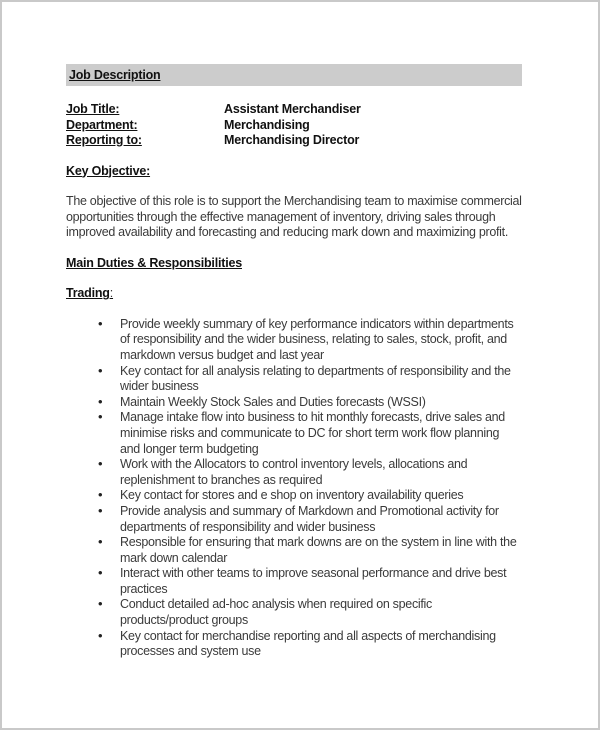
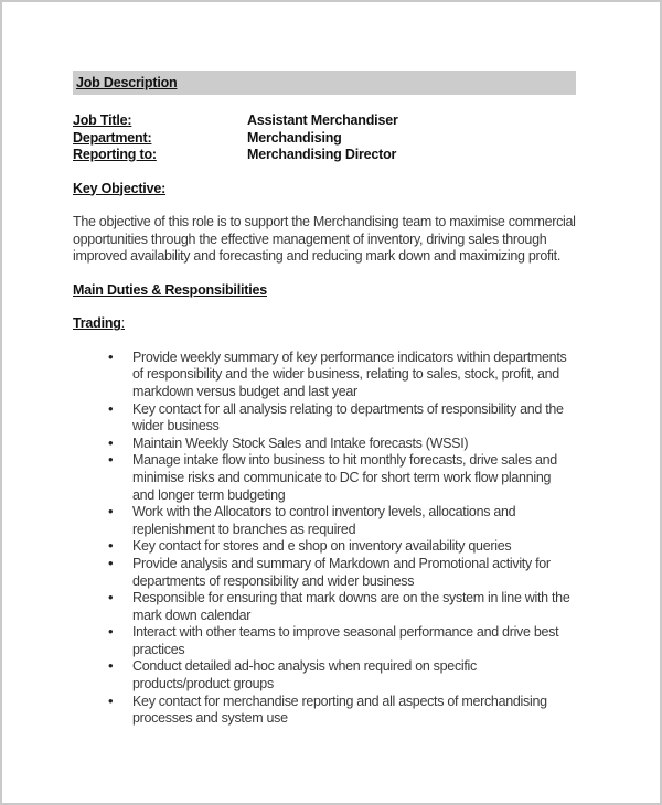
  Job Description
  Job Title:
  Assistant Merchandiser
  Department:
  Merchandising
  Reporting to:
  Merchandising Director
  Key Objective:
  The objective of this role is to support the Merchandising team to maximise commercial opportunities through the effective management of inventory, driving sales through improved availability and forecasting and reducing mark down and maximizing profit.
  Main Duties & Responsibilities
  Trading:
  •
  Provide weekly summary of key performance indicators within departments of responsibility and the wider business, relating to sales, stock, profit, and markdown versus budget and last year
  •
  Key contact for all analysis relating to departments of responsibility and the wider business
  •
- Maintain Weekly Stock Sales and Duties forecasts (WSSI)
+ Maintain Weekly Stock Sales and Intake forecasts (WSSI)
  •
  Manage intake flow into business to hit monthly forecasts, drive sales and minimise risks and communicate to DC for short term work flow planning and longer term budgeting
  •
  Work with the Allocators to control inventory levels, allocations and replenishment to branches as required
  •
  Key contact for stores and e shop on inventory availability queries
  •
  Provide analysis and summary of Markdown and Promotional activity for departments of responsibility and wider business
  •
  Responsible for ensuring that mark downs are on the system in line with the mark down calendar
  •
  Interact with other teams to improve seasonal performance and drive best practices
  •
  Conduct detailed ad-hoc analysis when required on specific products/product groups
  •
  Key contact for merchandise reporting and all aspects of merchandising processes and system use
